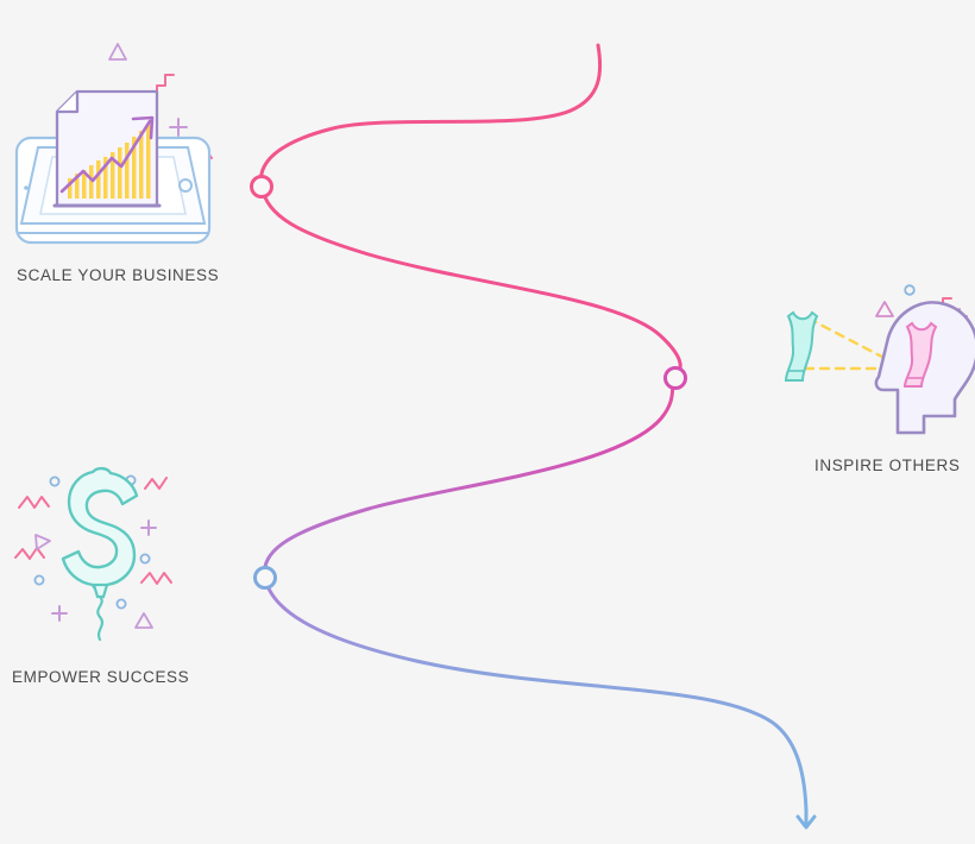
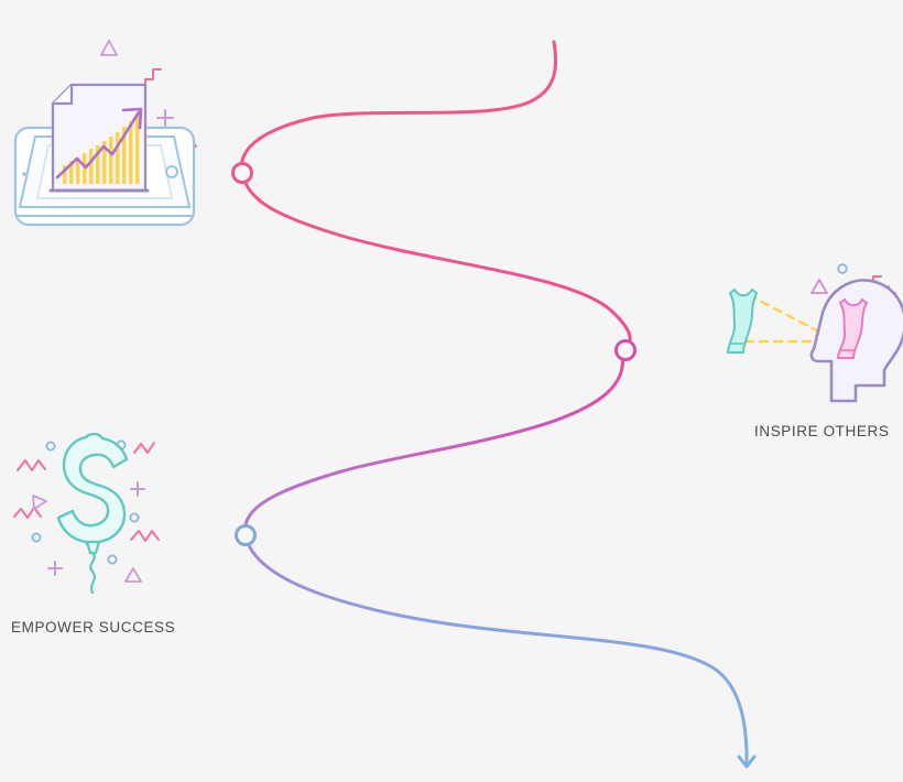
- SCALE YOUR BUSINESS
  EMPOWER SUCCESS
  INSPIRE OTHERS
